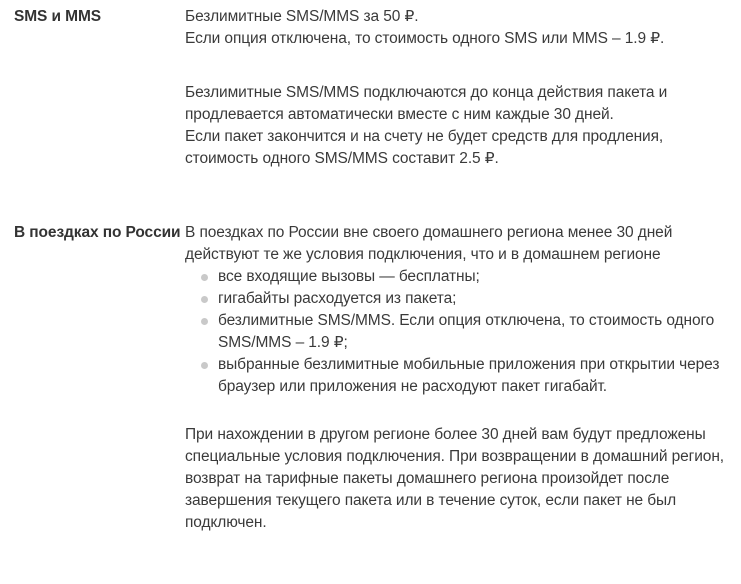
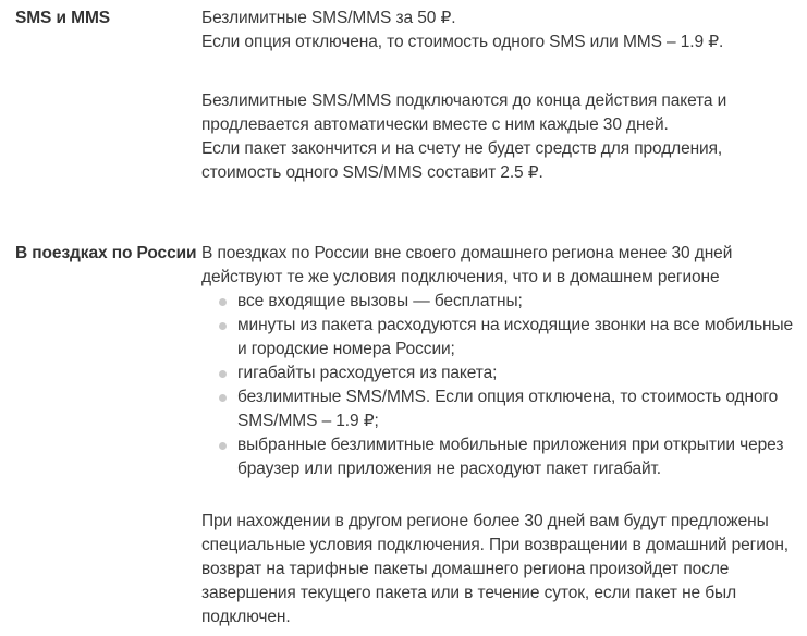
  SMS и MMS
  Безлимитные SMS/MMS за 50 ₽.
  Если опция отключена, то стоимость одного SMS или MMS – 1.9 ₽.
  Безлимитные SMS/MMS подключаются до конца действия пакета и продлевается автоматически вместе с ним каждые 30 дней.
  Если пакет закончится и на счету не будет средств для продления, стоимость одного SMS/MMS составит 2.5 ₽.
  В поездках по России
  В поездках по России вне своего домашнего региона менее 30 дней действуют те же условия подключения, что и в домашнем регионе
  все входящие вызовы — бесплатны;
+ минуты из пакета расходуются на исходящие звонки на все мобильные и городские номера России;
  гигабайты расходуется из пакета;
  безлимитные SMS/MMS. Если опция отключена, то стоимость одного SMS/MMS – 1.9 ₽;
  выбранные безлимитные мобильные приложения при открытии через браузер или приложения не расходуют пакет гигабайт.
  При нахождении в другом регионе более 30 дней вам будут предложены специальные условия подключения. При возвращении в домашний регион, возврат на тарифные пакеты домашнего региона произойдет после завершения текущего пакета или в течение суток, если пакет не был подключен.
